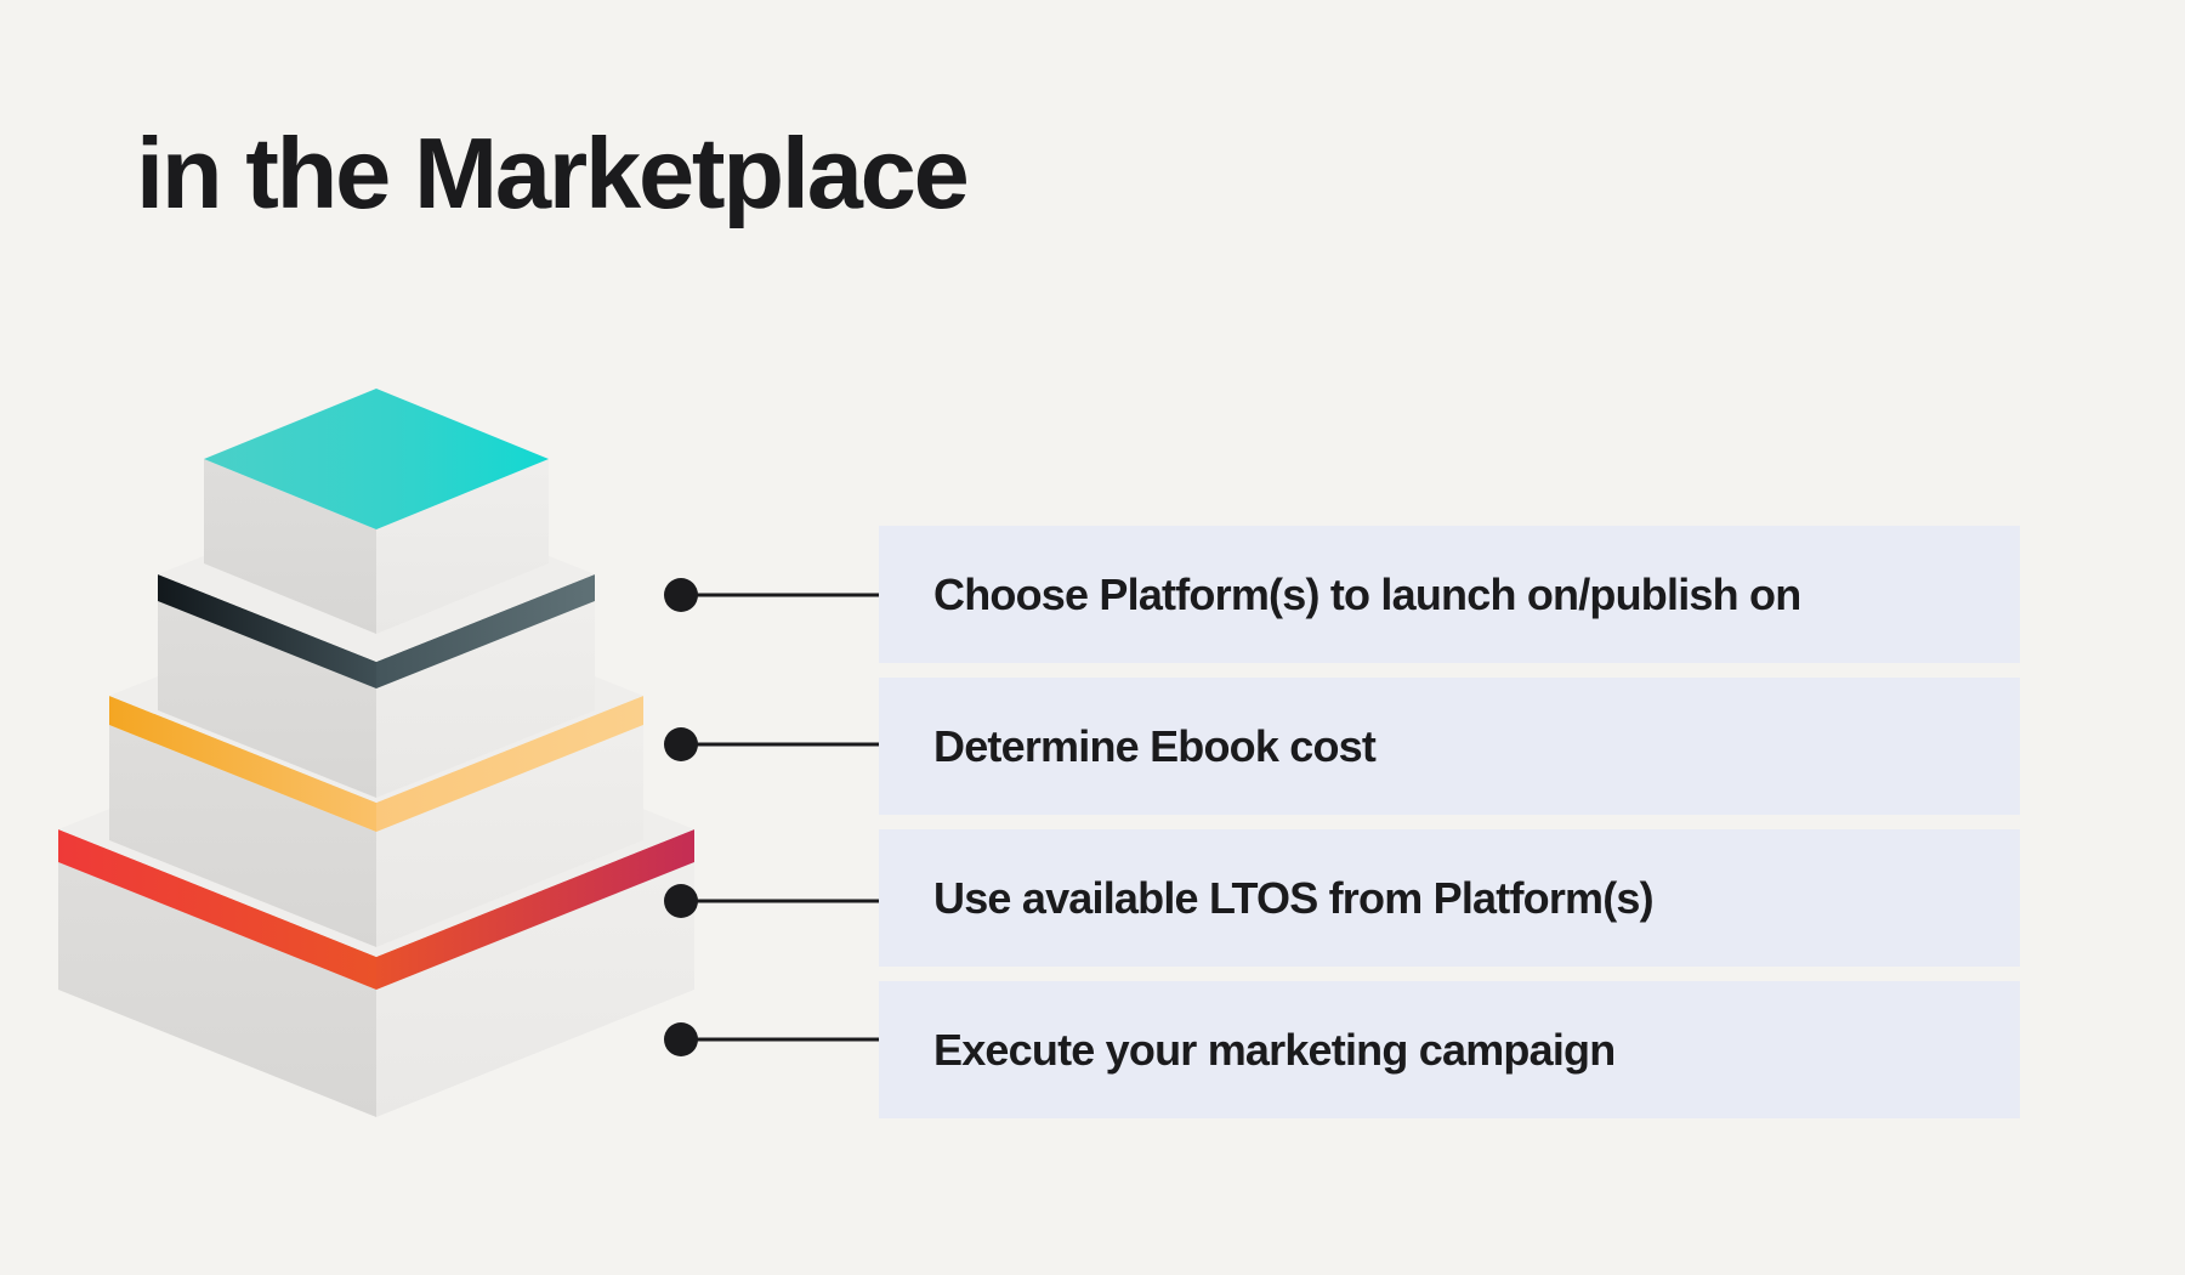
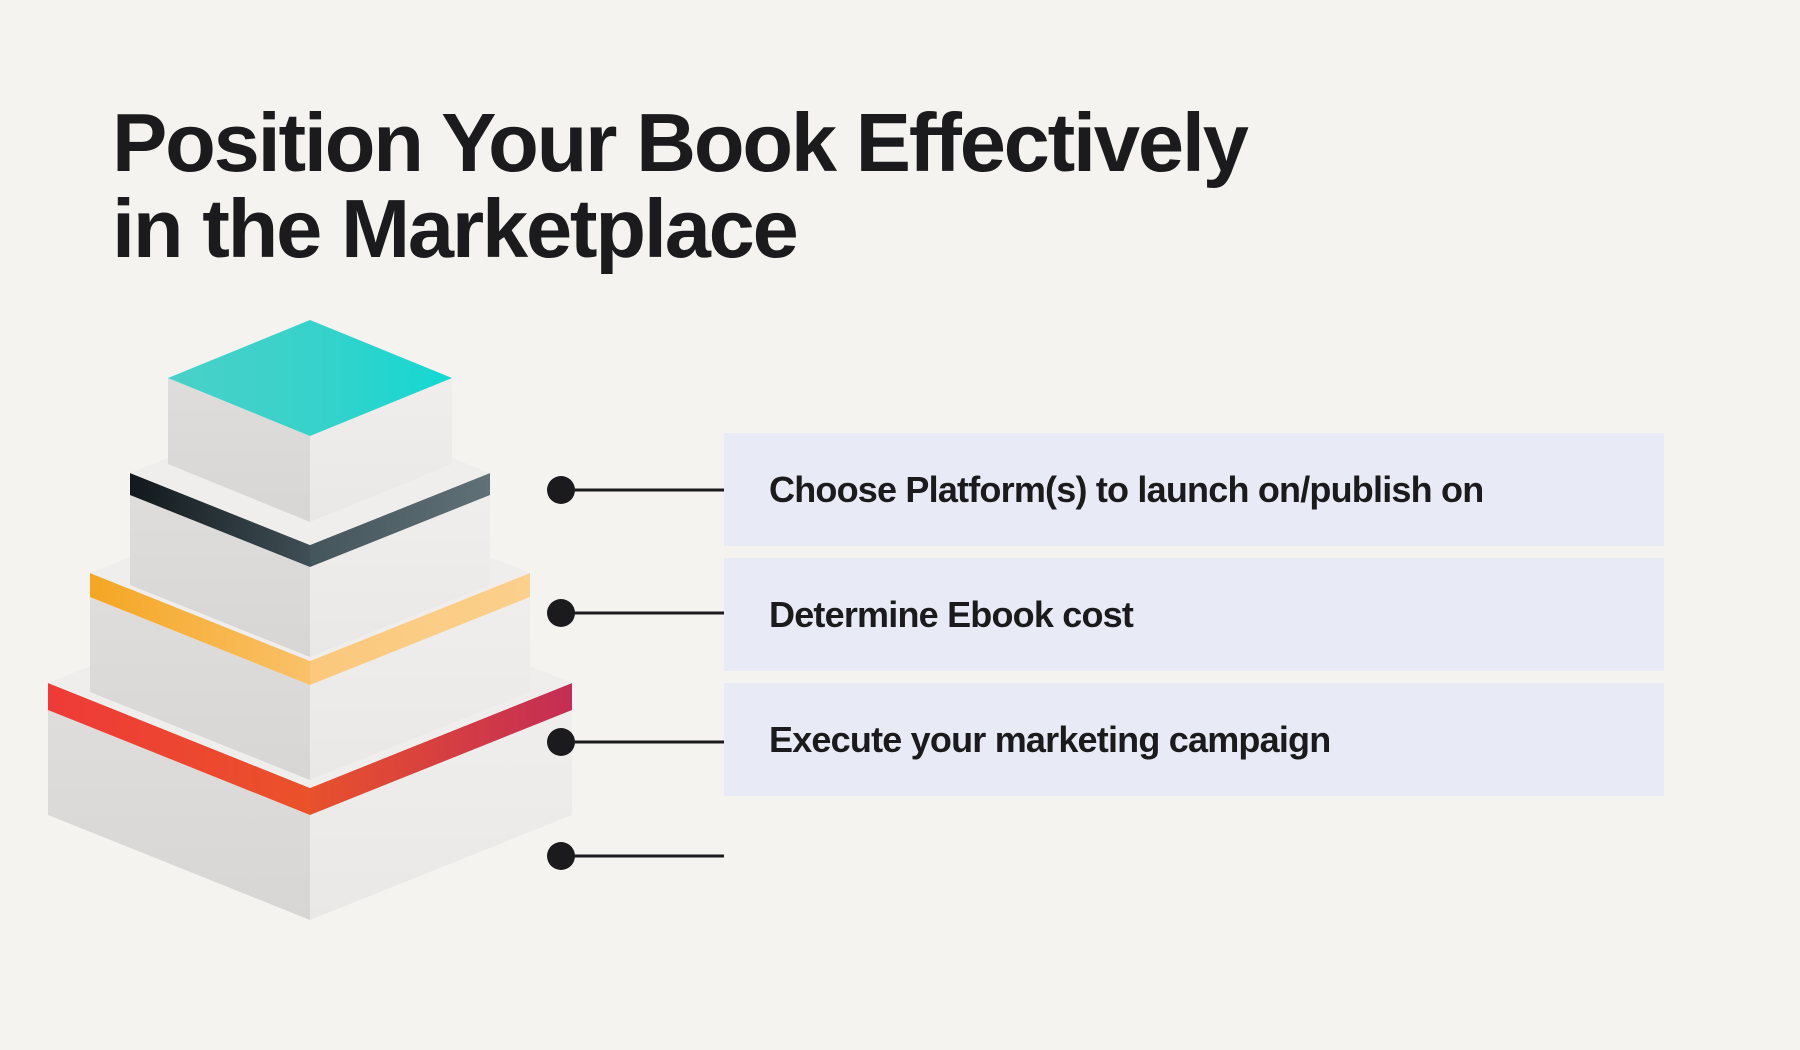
+ Position Your Book Effectively
  in the Marketplace
  Choose Platform(s) to launch on/publish on
  Determine Ebook cost
- Use available LTOS from Platform(s)
  Execute your marketing campaign
